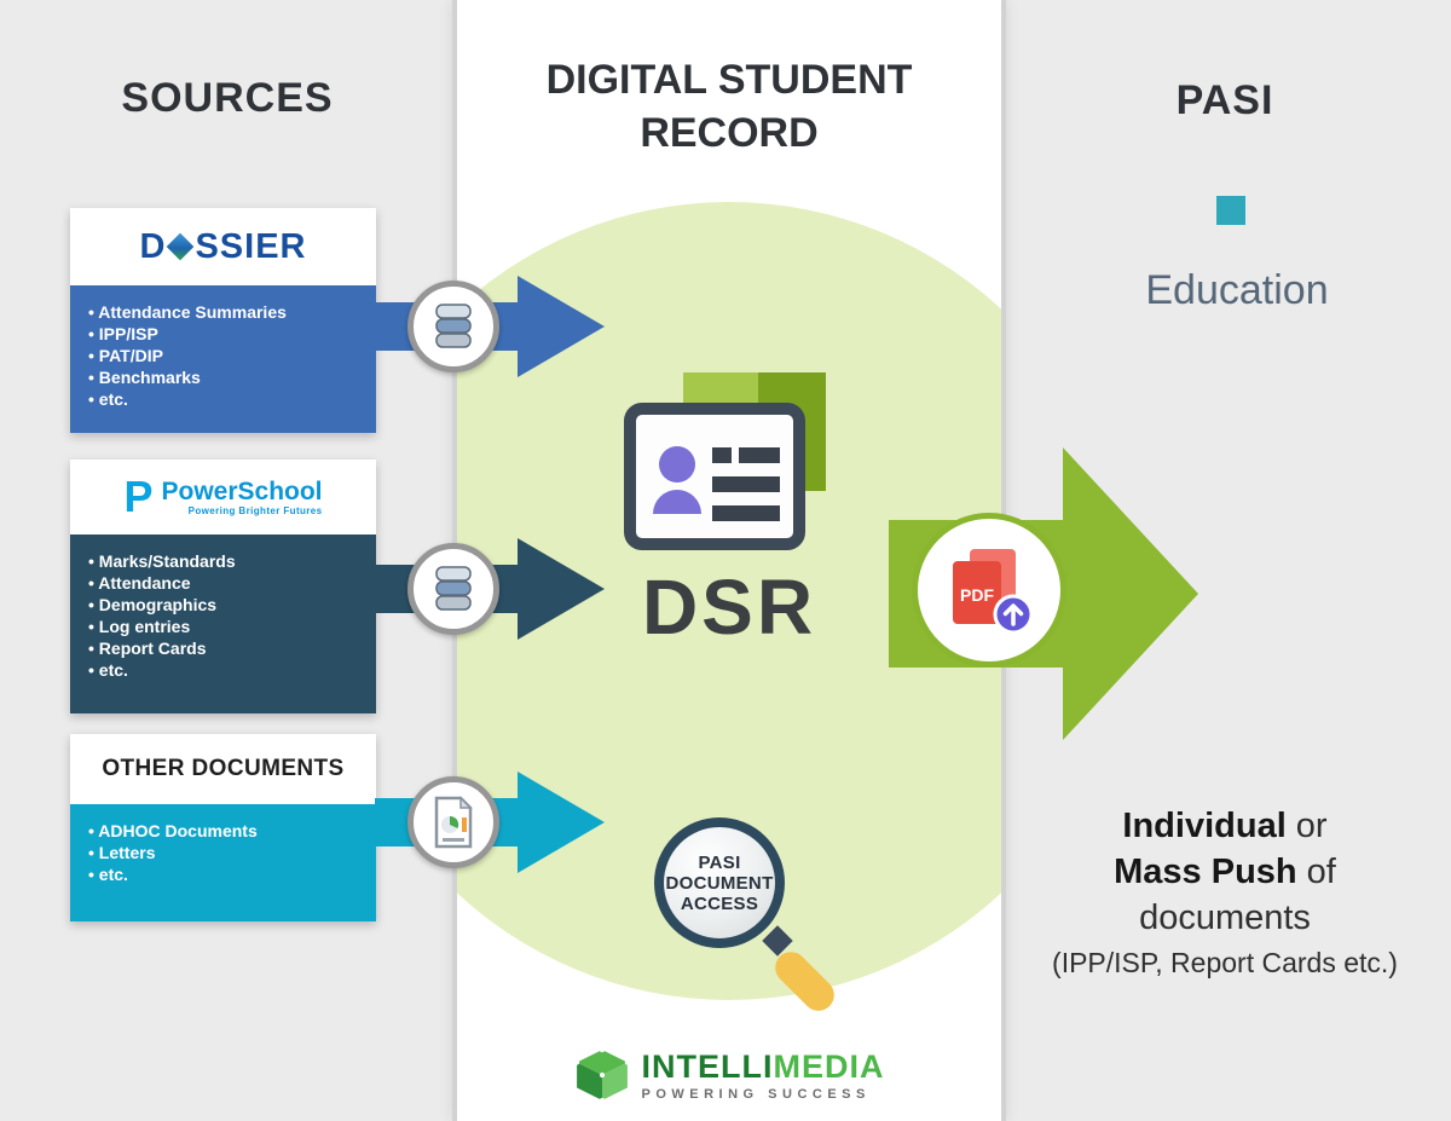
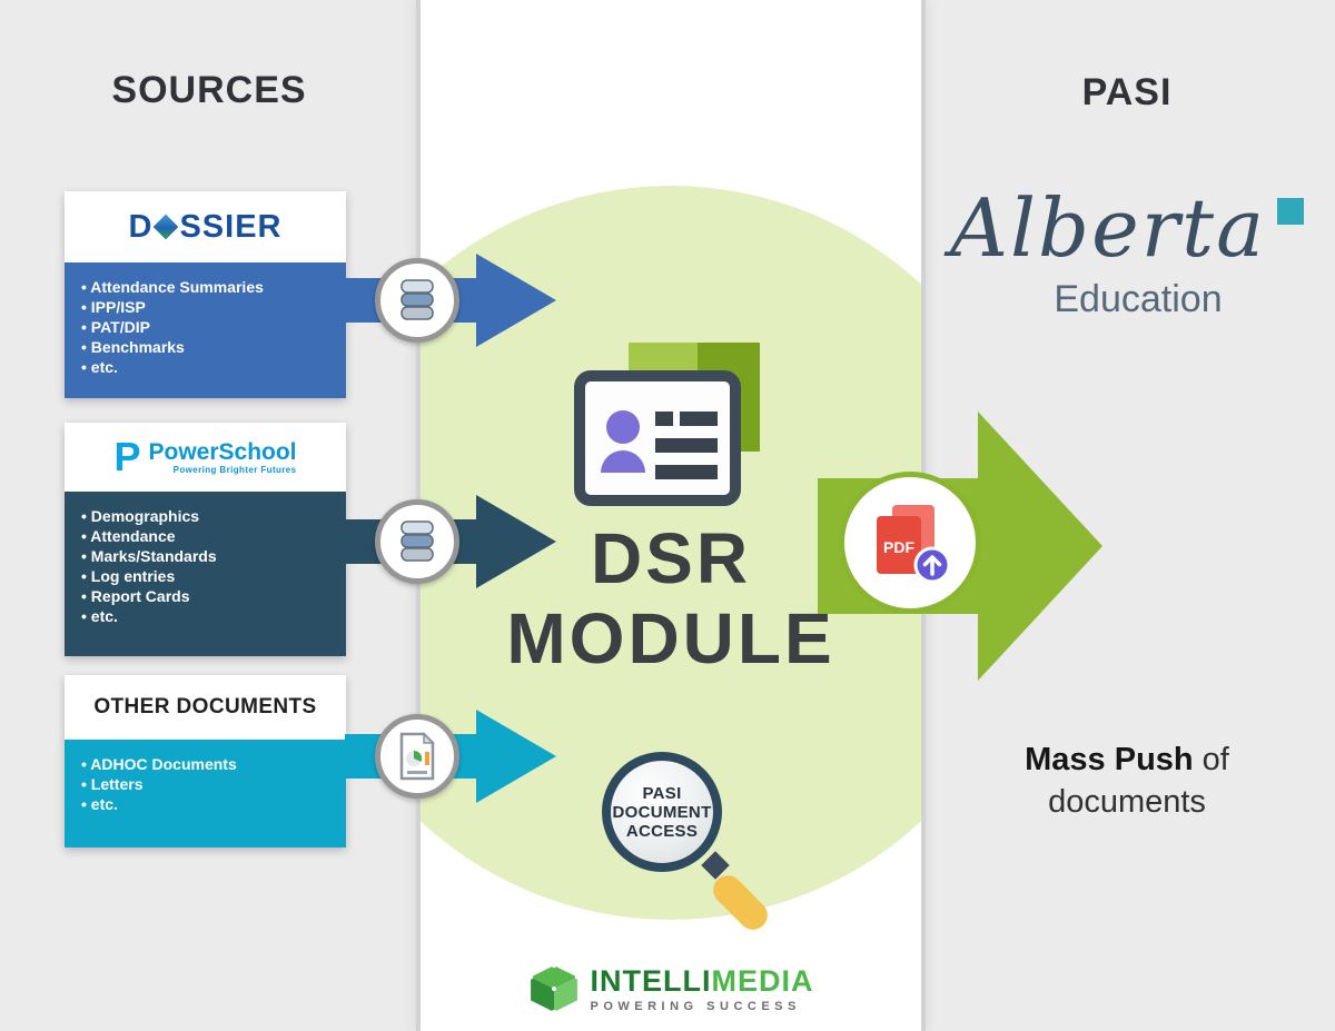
  SOURCES
  PASI
- DIGITAL STUDENT
- RECORD
  DSR
+ MODULE
  PASI
  DOCUMENT
  ACCESS
  INTELLIMEDIA
  POWERING SUCCESS
  D
  SSIER
  Attendance Summaries
  IPP/ISP
  PAT/DIP
  Benchmarks
  etc.
  P
  PowerSchool
  Powering Brighter Futures
- Marks/Standards
+ Demographics
  Attendance
- Demographics
+ Marks/Standards
  Log entries
  Report Cards
  etc.
  OTHER DOCUMENTS
  ADHOC Documents
  Letters
  etc.
  PDF
+ Alberta
  Education
- Individual or
  Mass Push of
  documents
- (IPP/ISP, Report Cards etc.)
